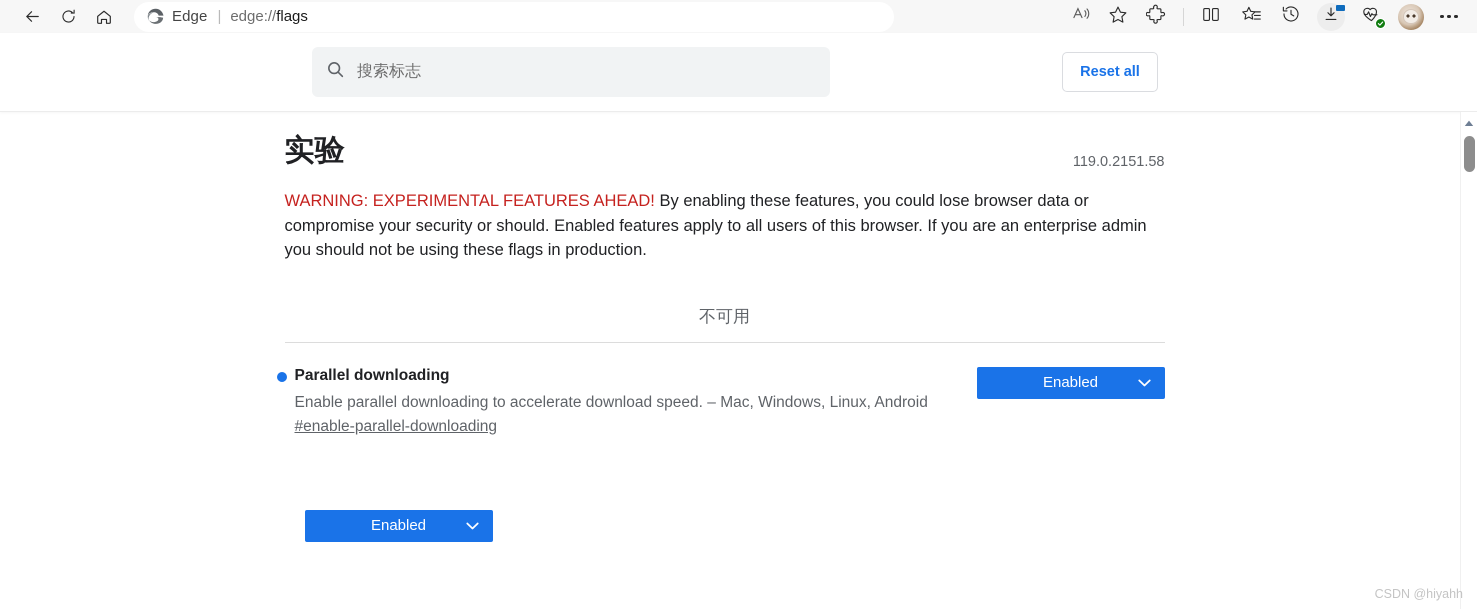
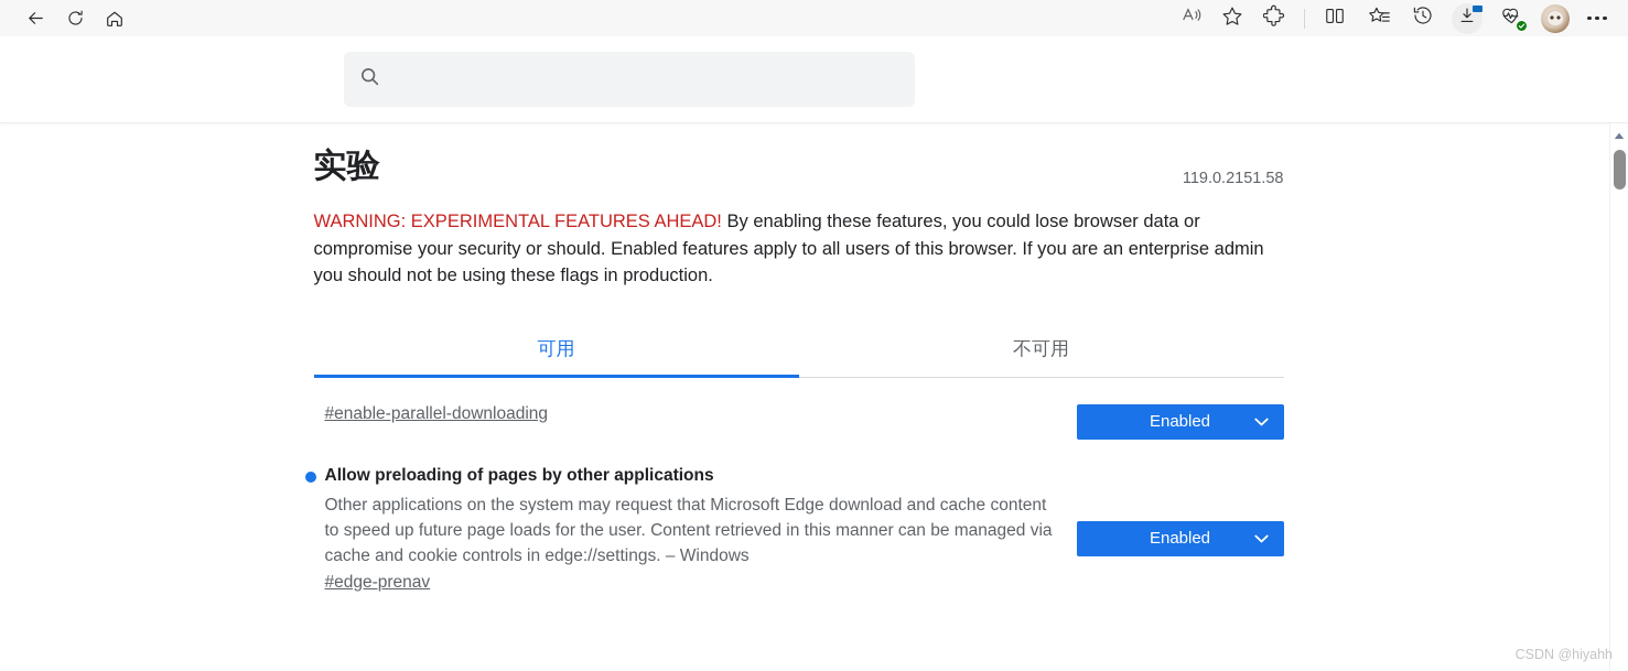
- Edge
- |
- edge://flags
- 搜索标志
- Reset all
  实验
  119.0.2151.58
  WARNING: EXPERIMENTAL FEATURES AHEAD! By enabling these features, you could lose browser data or compromise your security or should. Enabled features apply to all users of this browser. If you are an enterprise admin you should not be using these flags in production.
+ 可用
  不可用
- Parallel downloading
- Enable parallel downloading to accelerate download speed. – Mac, Windows, Linux, Android
  #enable-parallel-downloading
  Enabled
+ Allow preloading of pages by other applications
+ Other applications on the system may request that Microsoft Edge download and cache content to speed up future page loads for the user. Content retrieved in this manner can be managed via cache and cookie controls in edge://settings. – Windows
+ #edge-prenav
  Enabled
  CSDN @hiyahh
